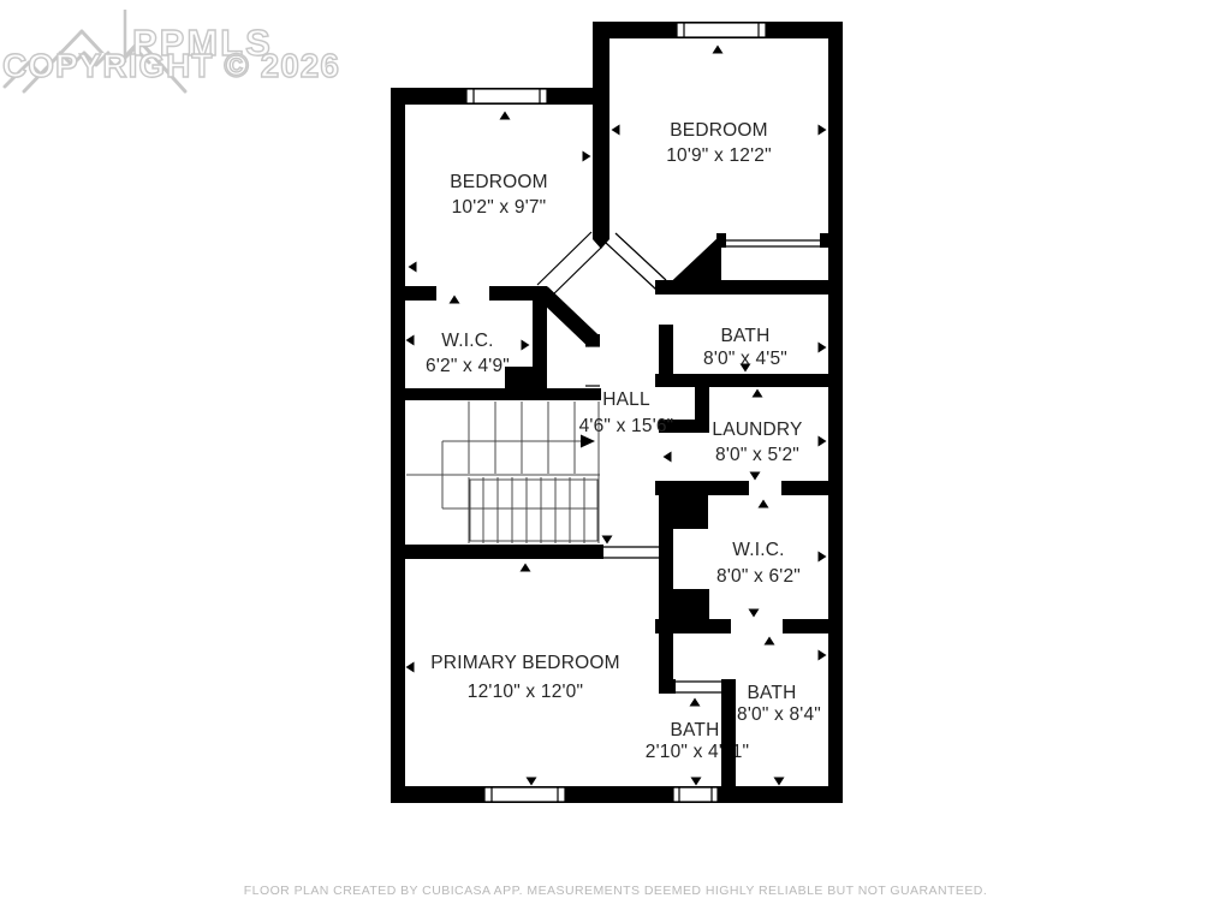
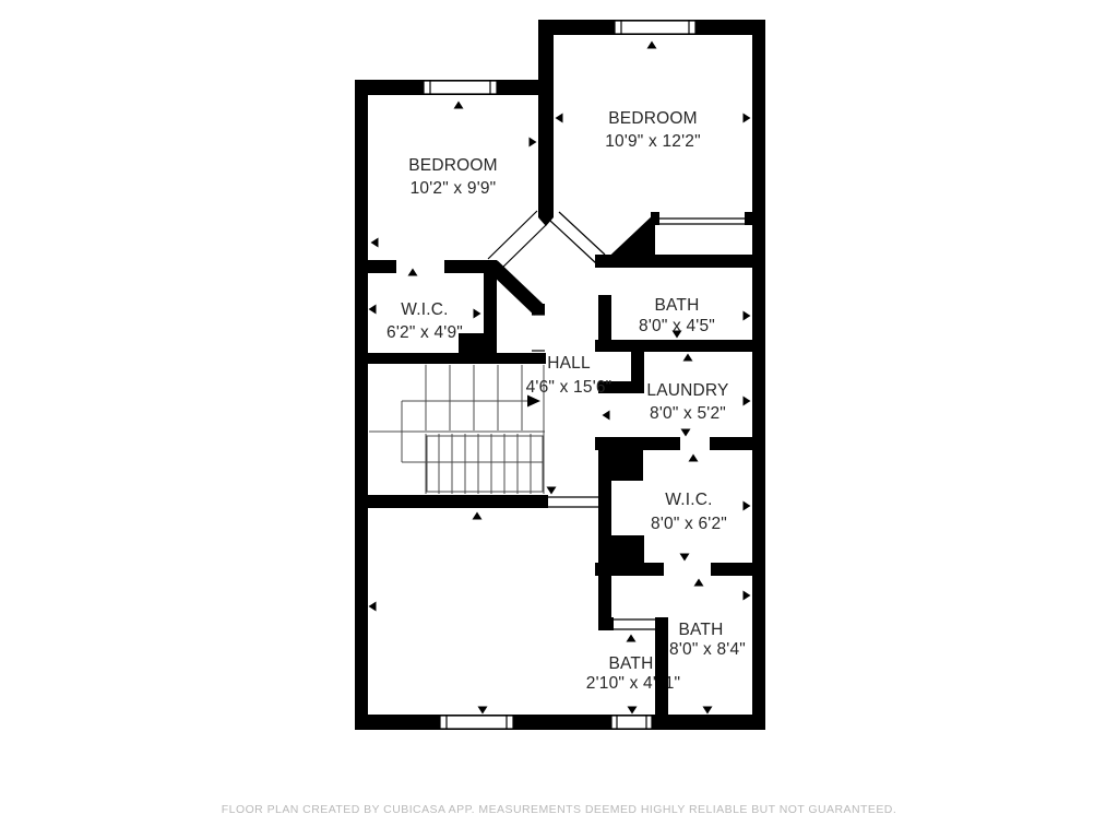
- PPMLS
- COPYRIGHT © 2026
  BATH
  2'10" x 4'1"
  BEDROOM
  10'9" x 12'2"
  BEDROOM
- 10'2" x 9'7"
+ 10'2" x 9'9"
  W.I.C.
  6'2" x 4'9"
  HALL
  4'6" x 15'6"
  BATH
  8'0" x 4'5"
  LAUNDRY
  8'0" x 5'2"
  W.I.C.
  8'0" x 6'2"
- PRIMARY BEDROOM
- 12'10" x 12'0"
  BATH
  8'0" x 8'4"
  FLOOR PLAN CREATED BY CUBICASA APP. MEASUREMENTS DEEMED HIGHLY RELIABLE BUT NOT GUARANTEED.
